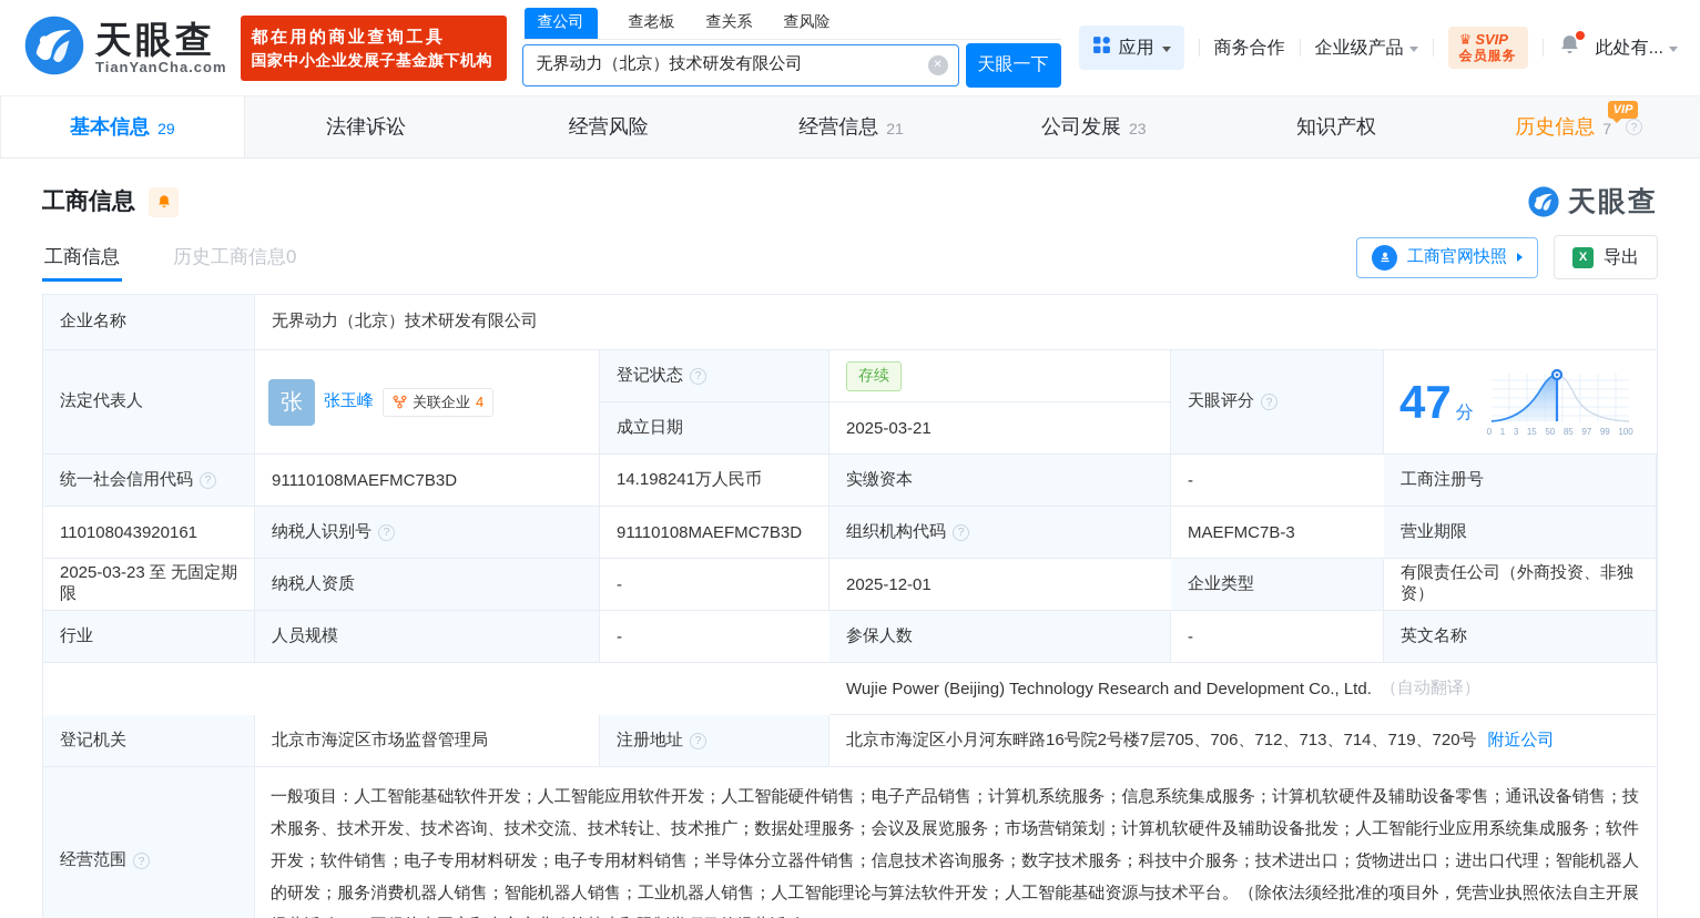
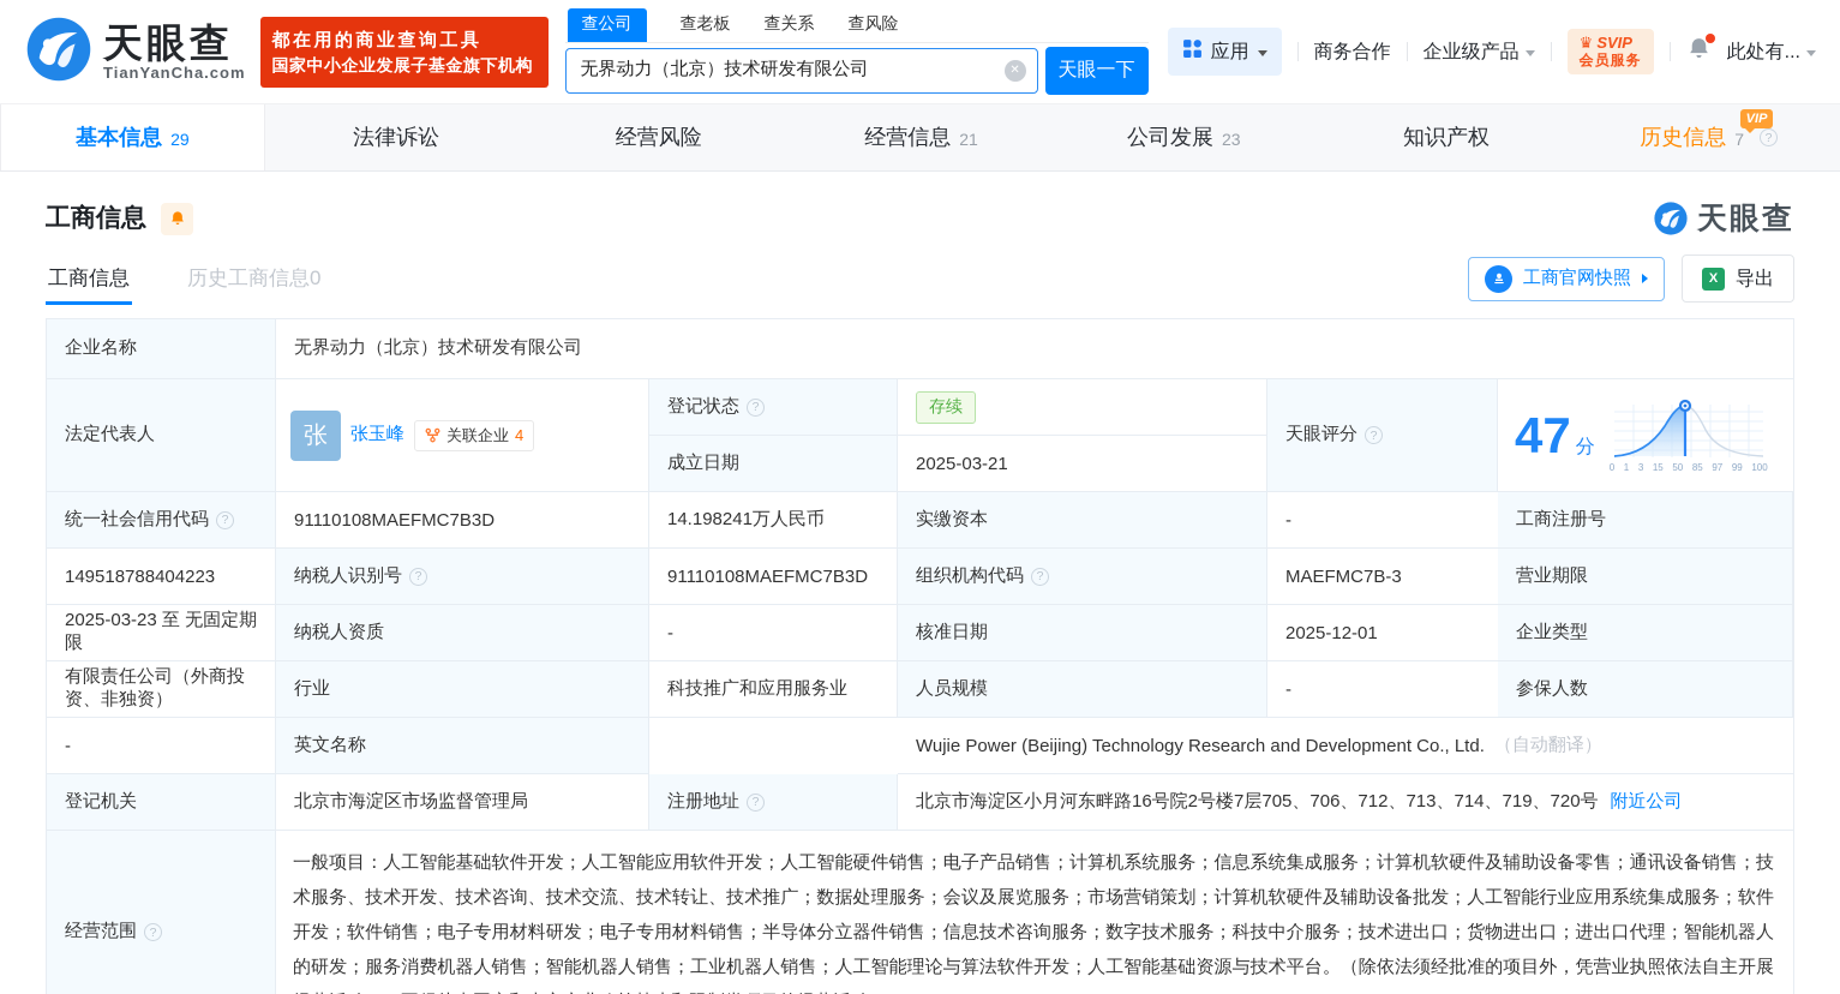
  天眼查
  TianYanCha.com
  都在用的商业查询工具
  国家中小企业发展子基金旗下机构
  查公司
  查老板
  查关系
  查风险
  无界动力（北京）技术研发有限公司
  天眼一下
  应用
  商务合作
  企业级产品
  SVIP
  会员服务
  此处有...
  基本信息
  29
  法律诉讼
  经营风险
  经营信息
  21
  公司发展
  23
  知识产权
  VIP
  历史信息
  7
  工商信息
  天眼查
  工商信息
  历史工商信息0
  工商官网快照
  导出
  企业名称
  无界动力（北京）技术研发有限公司
  法定代表人
  张
  张玉峰
  关联企业
  4
  登记状态
  存续
  天眼评分
  47
  分
  0
  1
  3
  15
  50
  85
  97
  99
  100
  成立日期
  2025-03-21
  统一社会信用代码
  91110108MAEFMC7B3D
  14.198241万人民币
  实缴资本
  -
  工商注册号
- 110108043920161
+ 149518788404223
  纳税人识别号
  91110108MAEFMC7B3D
  组织机构代码
  MAEFMC7B-3
  营业期限
  2025-03-23 至 无固定期限
  纳税人资质
  -
+ 核准日期
  2025-12-01
  企业类型
  有限责任公司（外商投资、非独资）
  行业
+ 科技推广和应用服务业
  人员规模
  -
  参保人数
  -
  英文名称
  Wujie Power (Beijing) Technology Research and Development Co., Ltd.
  （自动翻译）
  登记机关
  北京市海淀区市场监督管理局
  注册地址
  北京市海淀区小月河东畔路16号院2号楼7层705、706、712、713、714、719、720号
  附近公司
  经营范围
  一般项目：人工智能基础软件开发；人工智能应用软件开发；人工智能硬件销售；电子产品销售；计算机系统服务；信息系统集成服务；计算机软硬件及辅助设备零售；通讯设备销售；技术服务、技术开发、技术咨询、技术交流、技术转让、技术推广；数据处理服务；会议及展览服务；市场营销策划；计算机软硬件及辅助设备批发；人工智能行业应用系统集成服务；软件开发；软件销售；电子专用材料研发；电子专用材料销售；半导体分立器件销售；信息技术咨询服务；数字技术服务；科技中介服务；技术进出口；货物进出口；进出口代理；智能机器人的研发；服务消费机器人销售；智能机器人销售；工业机器人销售；人工智能理论与算法软件开发；人工智能基础资源与技术平台。（除依法须经批准的项目外，凭营业执照依法自主开展
